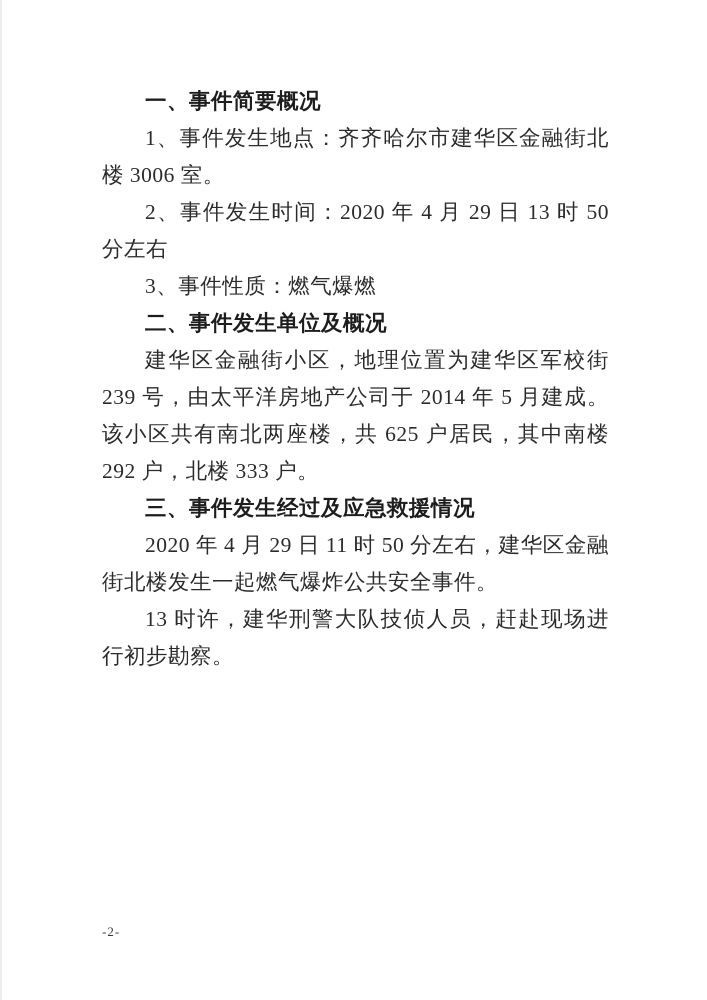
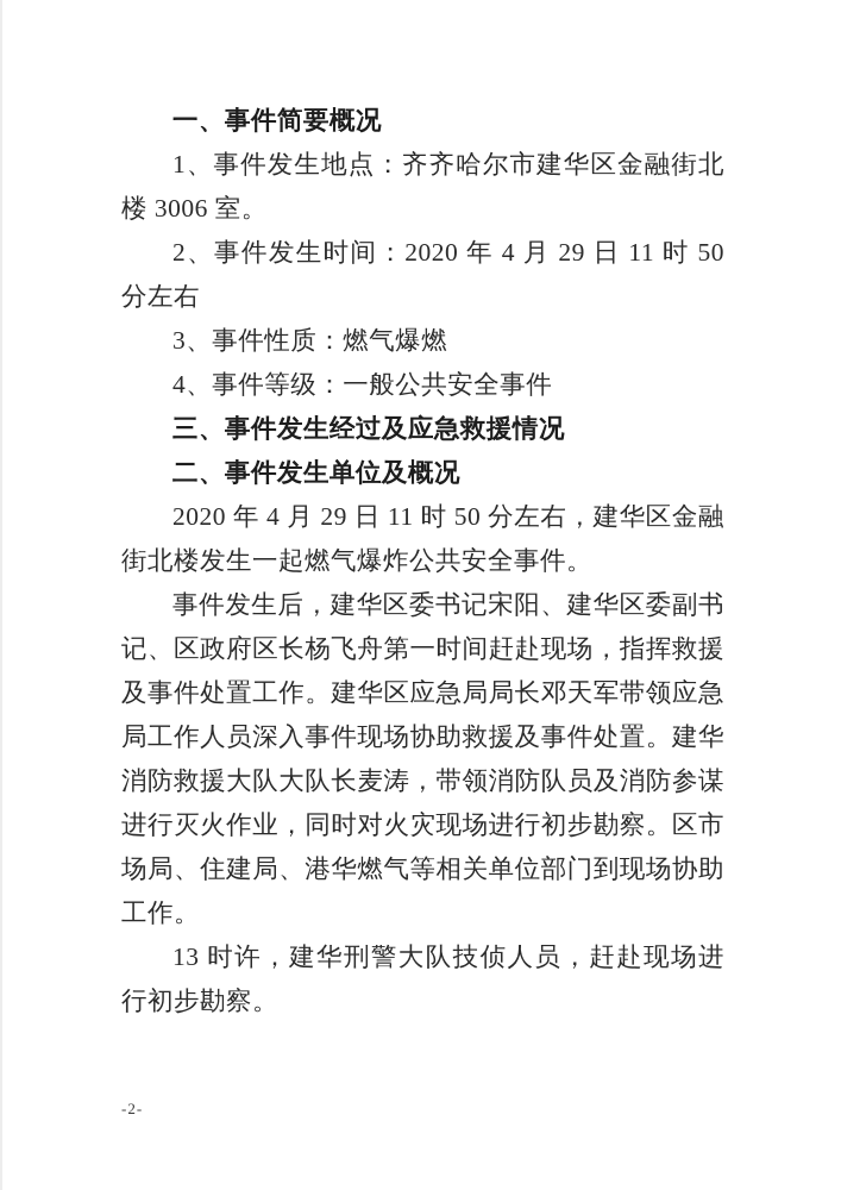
  一、事件简要概况
  1、事件发生地点：齐齐哈尔市建华区金融街北楼 3006 室。
- 2、事件发生时间：2020 年 4 月 29 日 13 时 50 分左右
+ 2、事件发生时间：2020 年 4 月 29 日 11 时 50 分左右
  3、事件性质：燃气爆燃
+ 4、事件等级：一般公共安全事件
- 二、事件发生单位及概况
+ 三、事件发生经过及应急救援情况
- 建华区金融街小区，地理位置为建华区军校街 239 号，由太平洋房地产公司于 2014 年 5 月建成。该小区共有南北两座楼，共 625 户居民，其中南楼 292 户，北楼 333 户。
- 三、事件发生经过及应急救援情况
+ 二、事件发生单位及概况
  2020 年 4 月 29 日 11 时 50 分左右，建华区金融街北楼发生一起燃气爆炸公共安全事件。
+ 事件发生后，建华区委书记宋阳、建华区委副书记、区政府区长杨飞舟第一时间赶赴现场，指挥救援及事件处置工作。建华区应急局局长邓天军带领应急局工作人员深入事件现场协助救援及事件处置。建华消防救援大队大队长麦涛，带领消防队员及消防参谋进行灭火作业，同时对火灾现场进行初步勘察。区市场局、住建局、港华燃气等相关单位部门到现场协助工作。
  13 时许，建华刑警大队技侦人员，赶赴现场进行初步勘察。
  -2-
